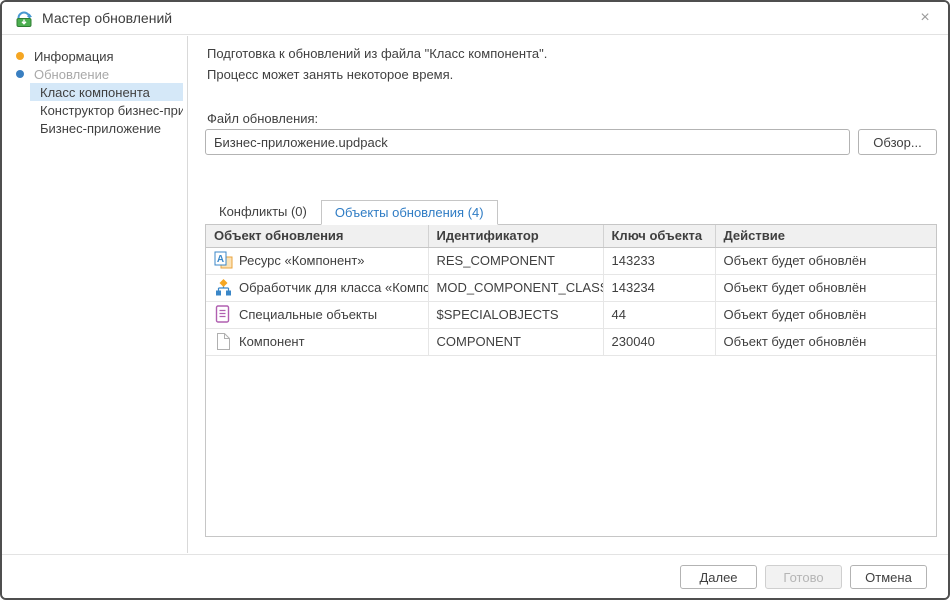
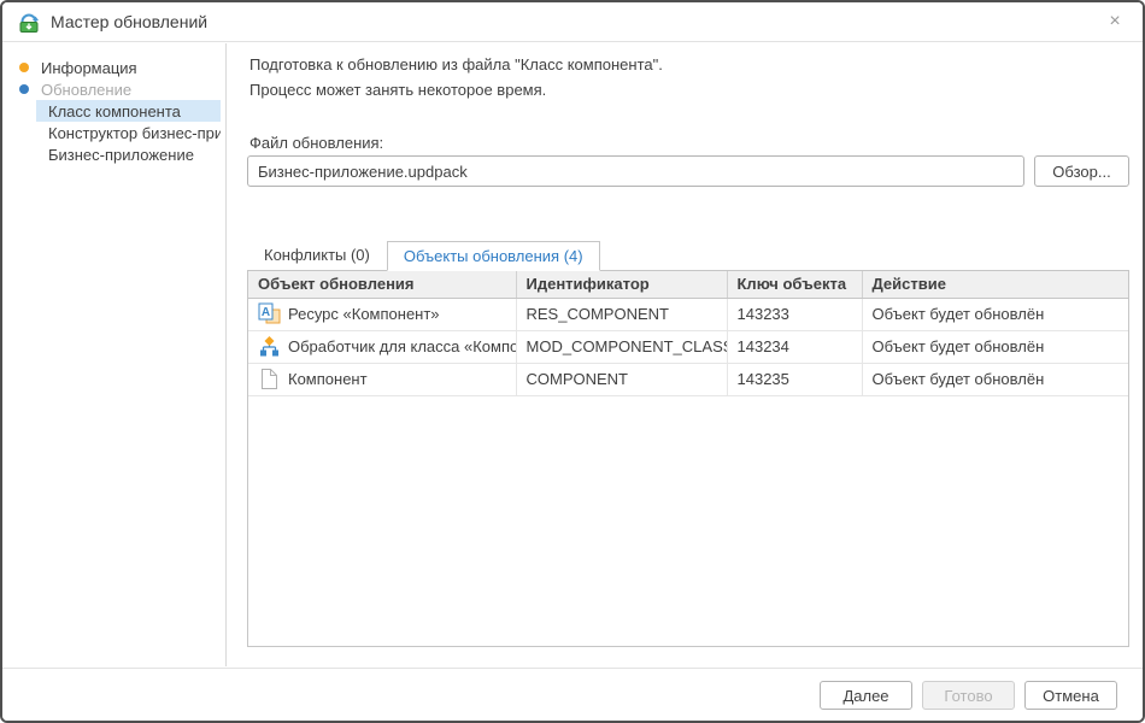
  Мастер обновлений
  ×
  Информация
  Обновление
  Класс компонента
  Конструктор бизнес-при
  Бизнес-приложение
- Подготовка к обновлений из файла "Класс компонента".
+ Подготовка к обновлению из файла "Класс компонента".
  Процесс может занять некоторое время.
  Файл обновления:
  Бизнес-приложение.updpack
  Обзор...
  Конфликты (0)
  Объекты обновления (4)
  Объект обновления	Идентификатор	Ключ объекта	Действие
  A Ресурс «Компонент»	RES_COMPONENT	143233	Объект будет обновлён
  Обработчик для класса «Компо	MOD_COMPONENT_CLAS	143234	Объект будет обновлён
- Специальные объекты	$SPECIALOBJECTS	44	Объект будет обновлён
- Компонент	COMPONENT	230040	Объект будет обновлён
+ Компонент	COMPONENT	143235	Объект будет обновлён
  Далее
  Готово
  Отмена
